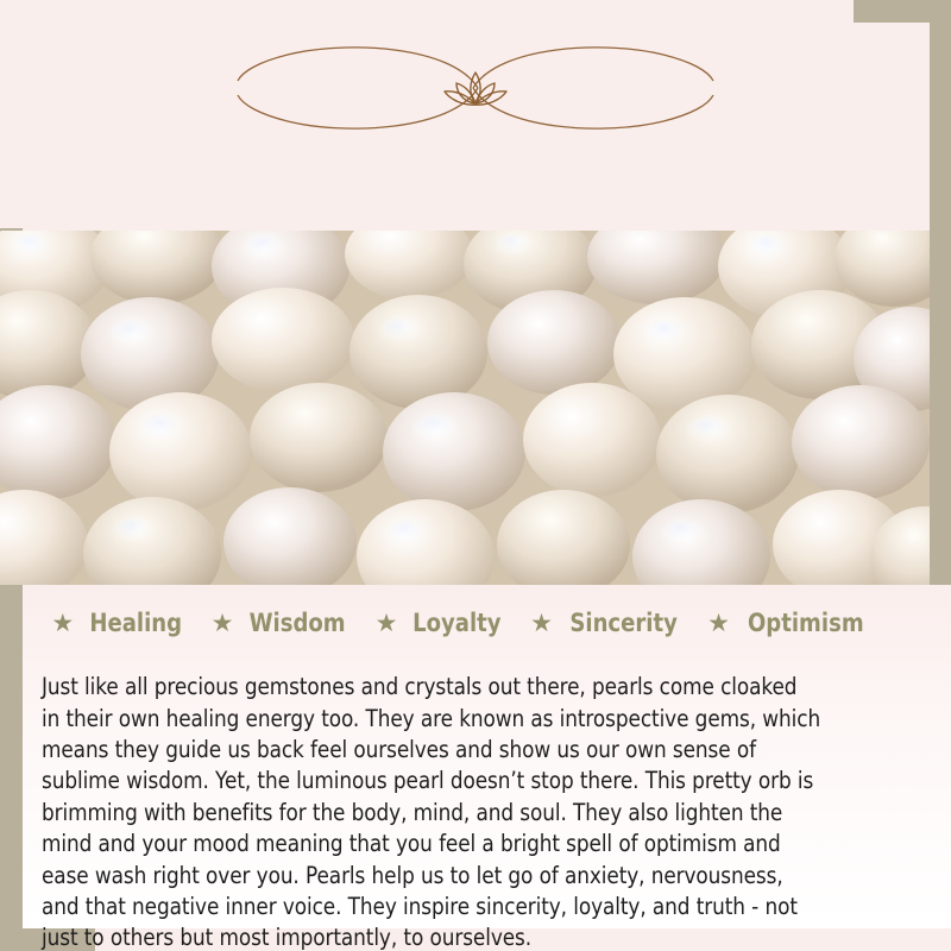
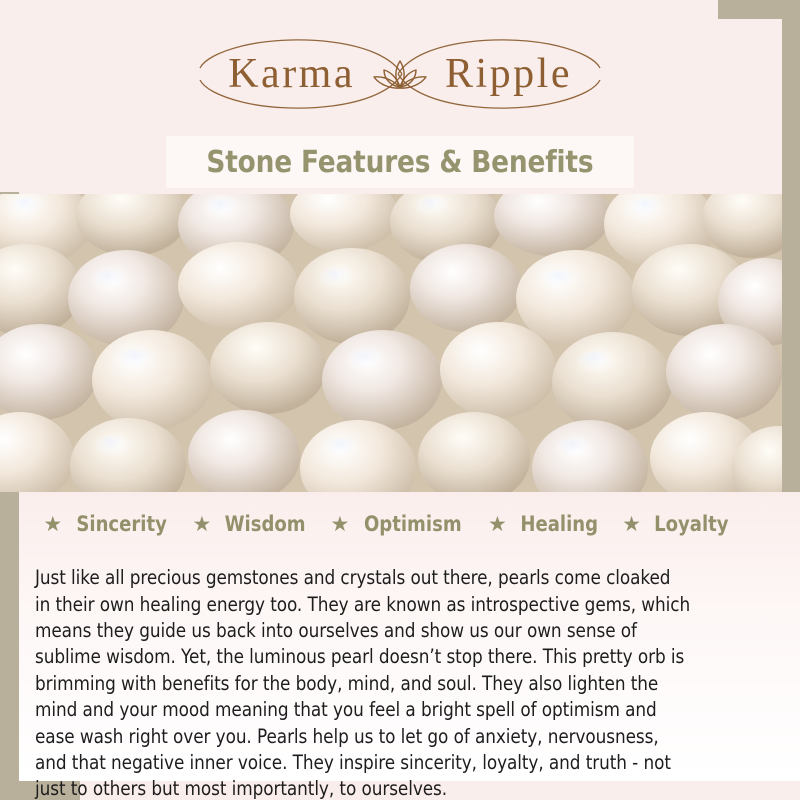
+ Karma
+ Ripple
+ Stone Features & Benefits
  ★
- Healing
+ Sincerity
  ★
  Wisdom
  ★
- Loyalty
+ Optimism
  ★
- Sincerity
+ Healing
  ★
- Optimism
+ Loyalty
- Just like all precious gemstones and crystals out there, pearls come cloaked in their own healing energy too. They are known as introspective gems, which means they guide us back feel ourselves and show us our own sense of sublime wisdom. Yet, the luminous pearl doesn’t stop there. This pretty orb is brimming with benefits for the body, mind, and soul. They also lighten the mind and your mood meaning that you feel a bright spell of optimism and ease wash right over you. Pearls help us to let go of anxiety, nervousness, and that negative inner voice. They inspire sincerity, loyalty, and truth - not just to others but most importantly, to ourselves.
+ Just like all precious gemstones and crystals out there, pearls come cloaked in their own healing energy too. They are known as introspective gems, which means they guide us back into ourselves and show us our own sense of sublime wisdom. Yet, the luminous pearl doesn’t stop there. This pretty orb is brimming with benefits for the body, mind, and soul. They also lighten the mind and your mood meaning that you feel a bright spell of optimism and ease wash right over you. Pearls help us to let go of anxiety, nervousness, and that negative inner voice. They inspire sincerity, loyalty, and truth - not just to others but most importantly, to ourselves.
